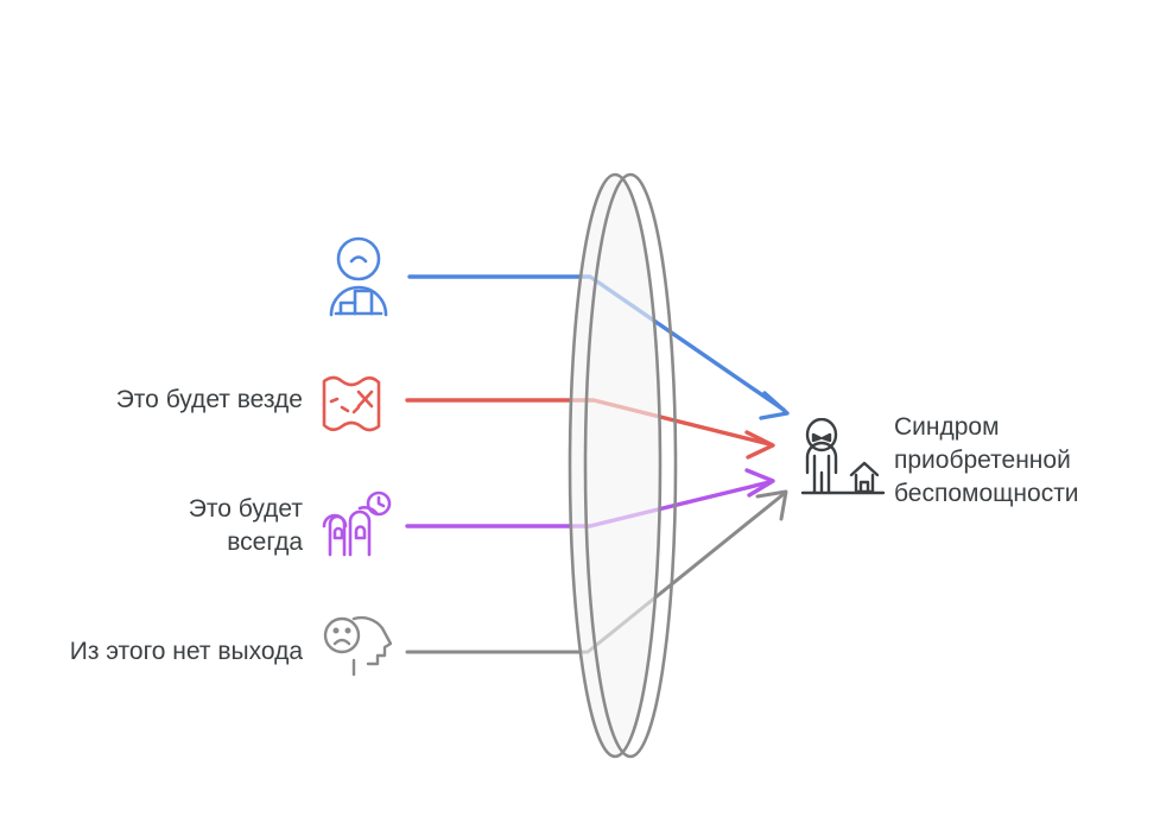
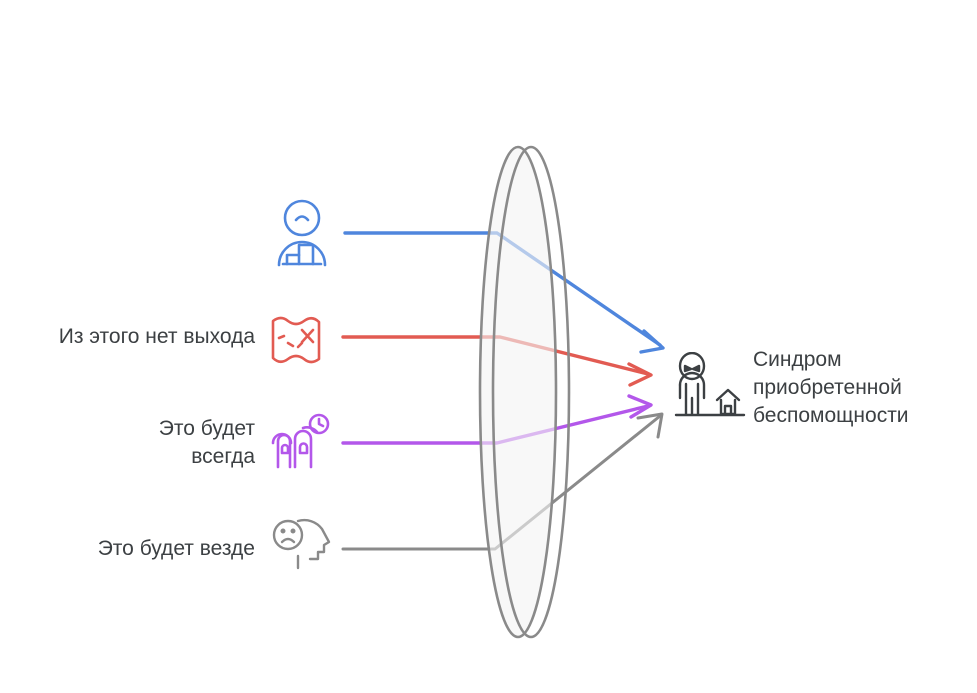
- Это будет везде
+ Из этого нет выхода
  Это будет
  всегда
- Из этого нет выхода
+ Это будет везде
  Синдром
  приобретенной
  беспомощности
